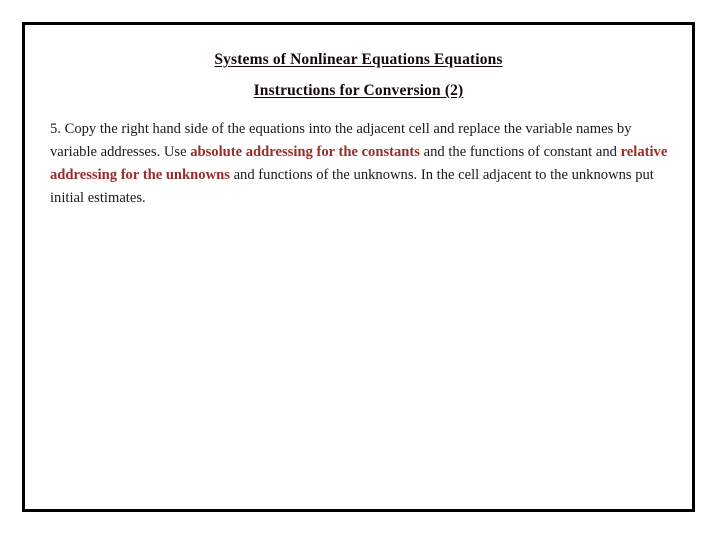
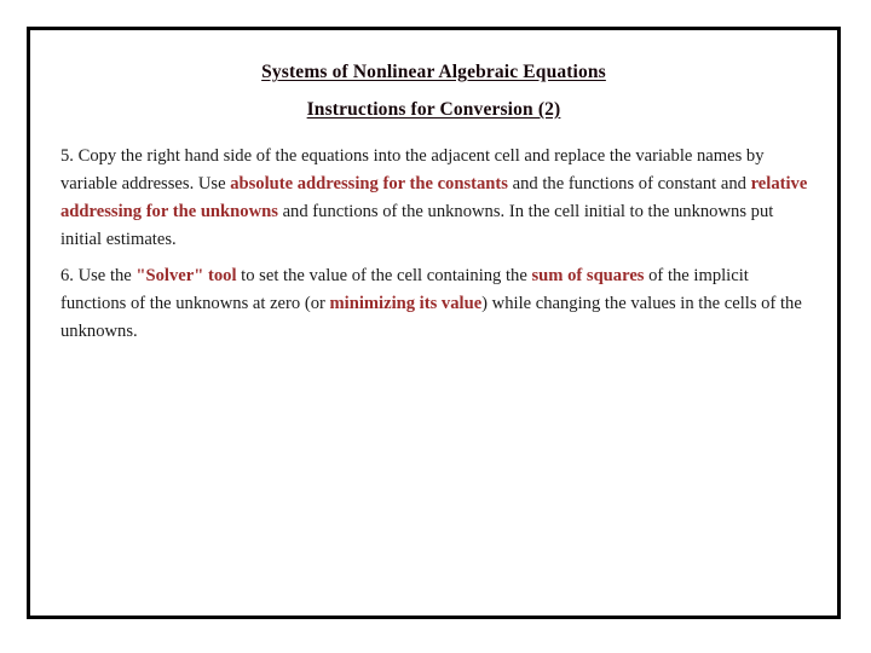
- Systems of Nonlinear Equations Equations
+ Systems of Nonlinear Algebraic Equations
  Instructions for Conversion (2)
- 5. Copy the right hand side of the equations into the adjacent cell and replace the variable names by variable addresses. Use absolute addressing for the constants and the functions of constant and relative addressing for the unknowns and functions of the unknowns. In the cell adjacent to the unknowns put initial estimates.
+ 5. Copy the right hand side of the equations into the adjacent cell and replace the variable names by variable addresses. Use absolute addressing for the constants and the functions of constant and relative addressing for the unknowns and functions of the unknowns. In the cell initial to the unknowns put initial estimates.
+ 6. Use the "Solver" tool to set the value of the cell containing the sum of squares of the implicit functions of the unknowns at zero (or minimizing its value) while changing the values in the cells of the unknowns.
